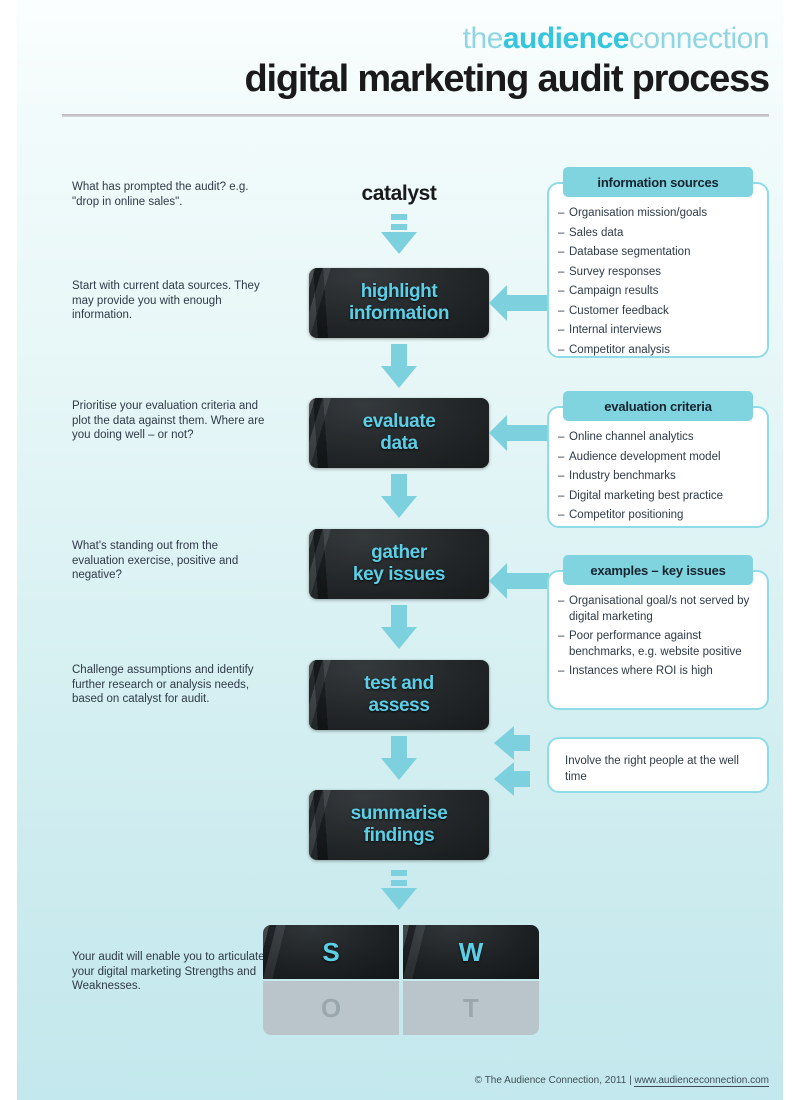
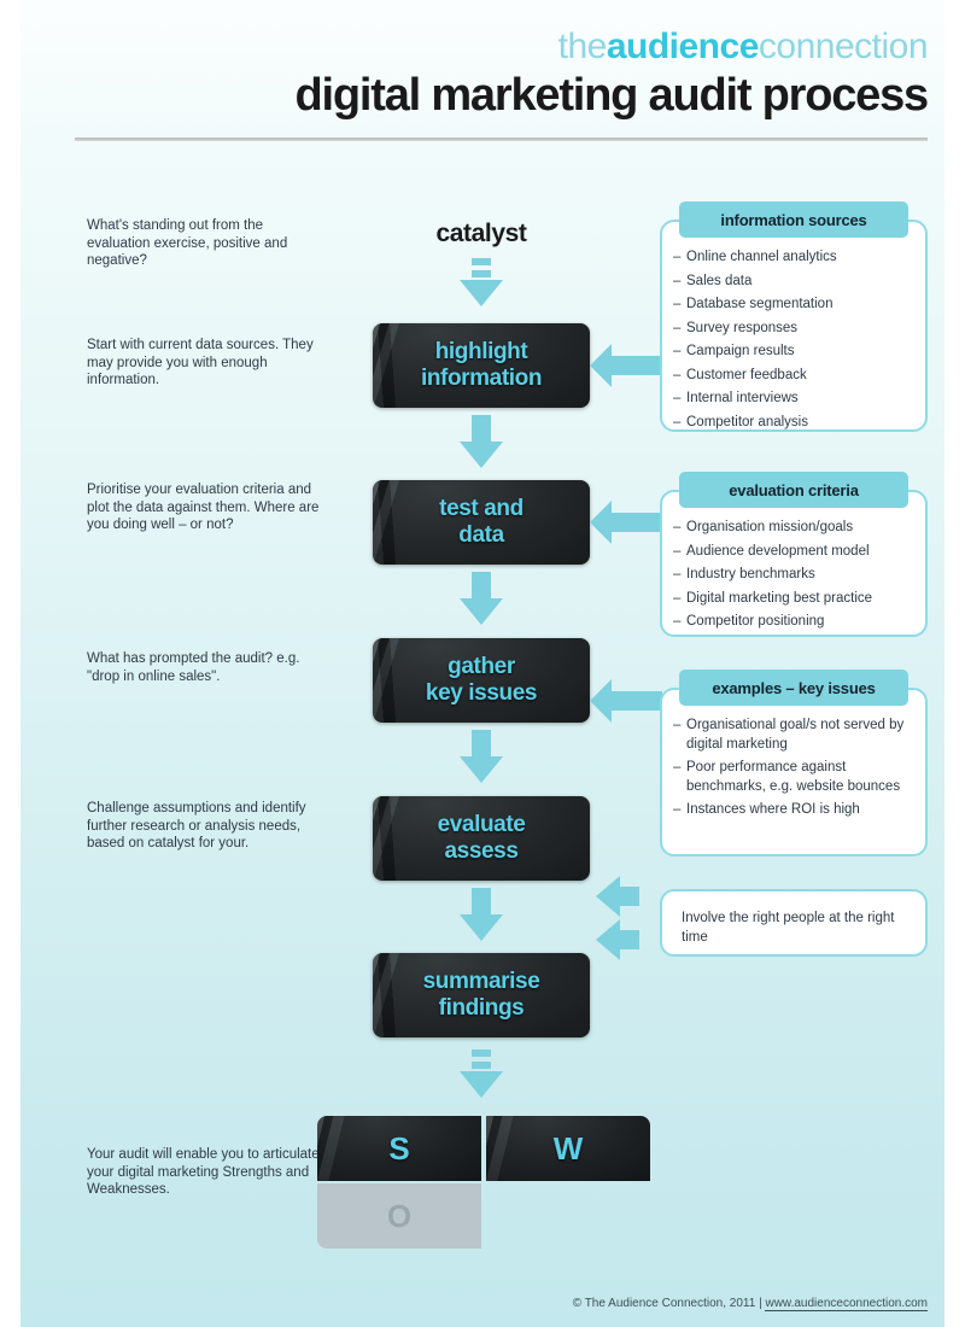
  theaudienceconnection
  digital marketing audit process
- What has prompted the audit? e.g. "drop in online sales".
+ What's standing out from the evaluation exercise, positive and negative?
  Start with current data sources. They may provide you with enough information.
  Prioritise your evaluation criteria and plot the data against them. Where are you doing well – or not?
- What's standing out from the evaluation exercise, positive and negative?
+ What has prompted the audit? e.g. "drop in online sales".
- Challenge assumptions and identify further research or analysis needs, based on catalyst for audit.
+ Challenge assumptions and identify further research or analysis needs, based on catalyst for your.
  Your audit will enable you to articulate your digital marketing Strengths and Weaknesses.
  catalyst
  highlight
  information
- evaluate
+ test and
  data
  gather
  key issues
- test and
+ evaluate
  assess
  summarise
  findings
  S
  W
  O
- T
  information sources
  –
- Organisation mission/goals
+ Online channel analytics
  –
  Sales data
  –
  Database segmentation
  –
  Survey responses
  –
  Campaign results
  –
  Customer feedback
  –
  Internal interviews
  –
  Competitor analysis
  evaluation criteria
  –
- Online channel analytics
+ Organisation mission/goals
  –
  Audience development model
  –
  Industry benchmarks
  –
  Digital marketing best practice
  –
  Competitor positioning
  examples – key issues
  –
  Organisational goal/s not served by digital marketing
  –
- Poor performance against benchmarks, e.g. website positive
+ Poor performance against benchmarks, e.g. website bounces
  –
  Instances where ROI is high
- Involve the right people at the well time
+ Involve the right people at the right time
  © The Audience Connection, 2011 | www.audienceconnection.com
